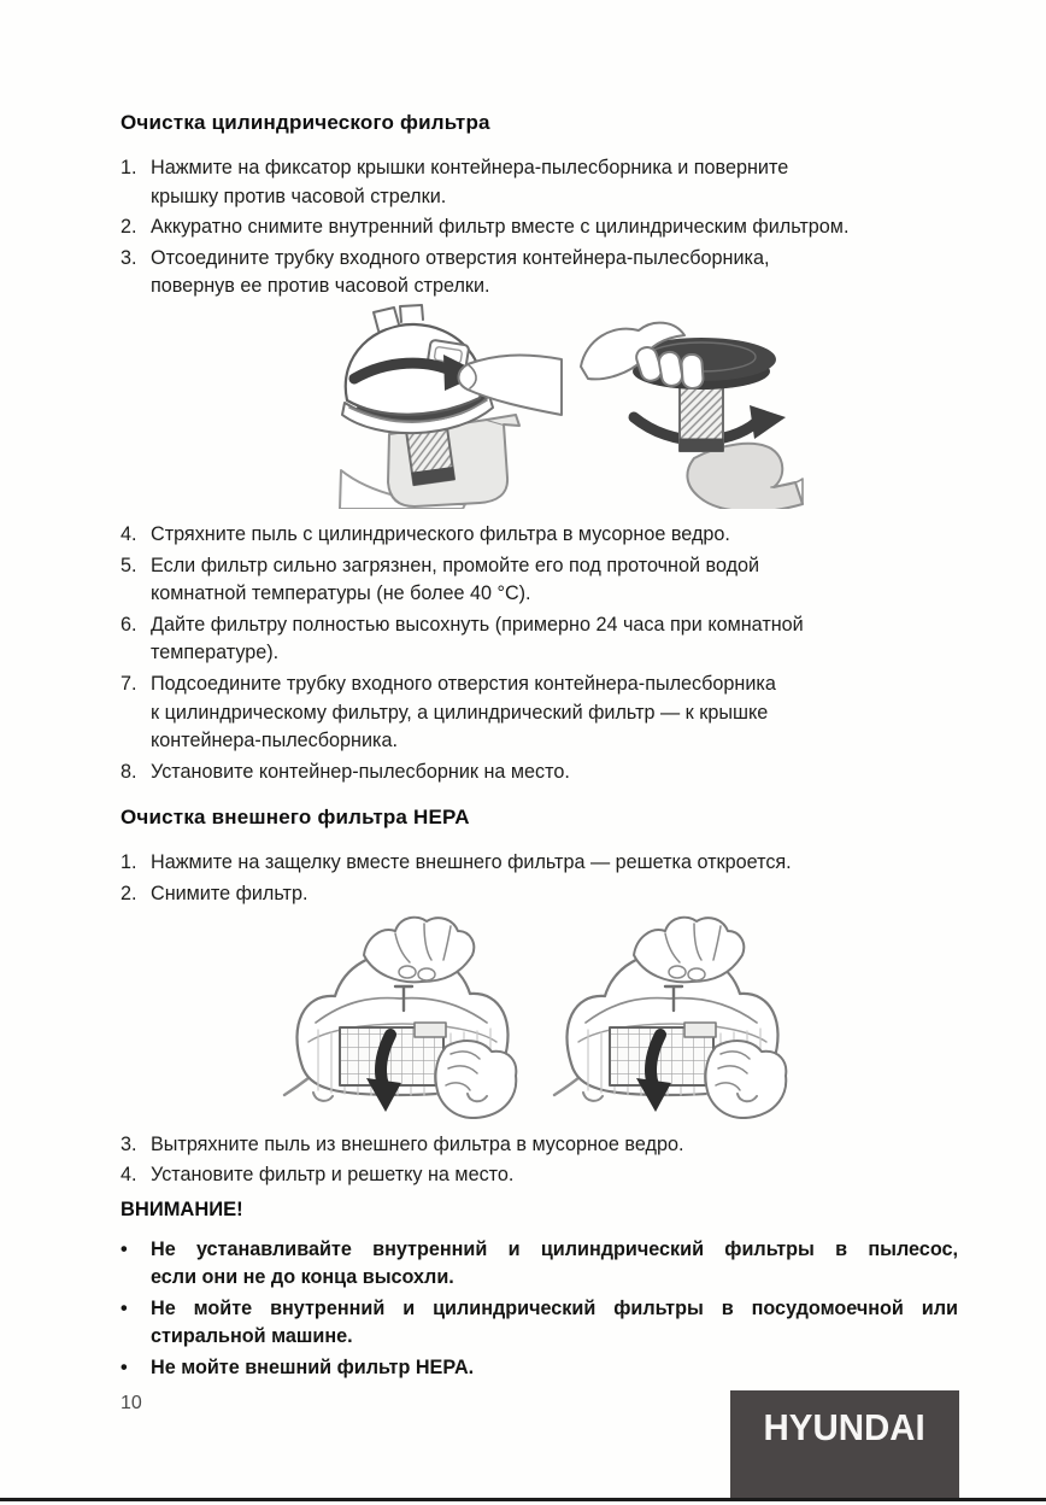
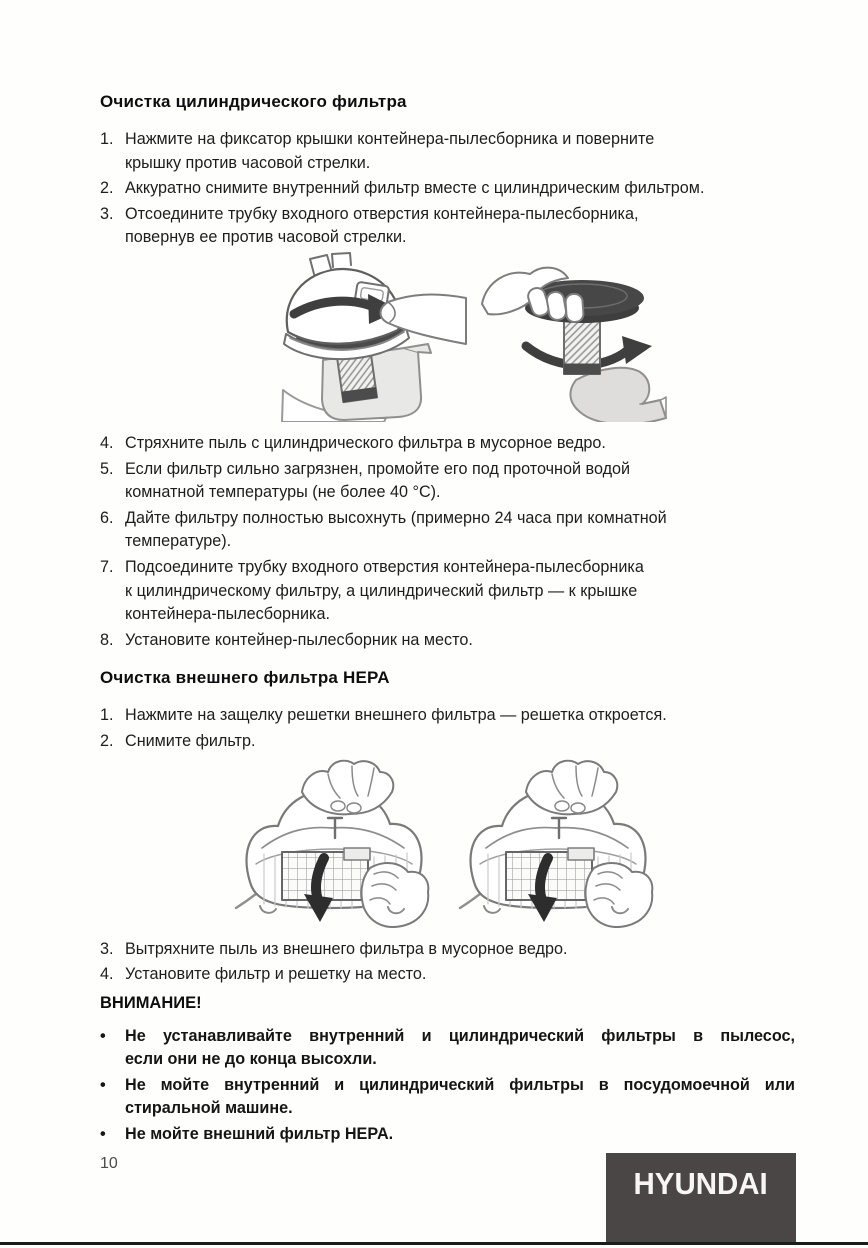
  Очистка цилиндрического фильтра
  1.
  Нажмите на фиксатор крышки контейнера-пылесборника и поверните
  крышку против часовой стрелки.
  2.
  Аккуратно снимите внутренний фильтр вместе с цилиндрическим фильтром.
  3.
  Отсоедините трубку входного отверстия контейнера-пылесборника,
  повернув ее против часовой стрелки.
  4.
  Стряхните пыль с цилиндрического фильтра в мусорное ведро.
  5.
  Если фильтр сильно загрязнен, промойте его под проточной водой
  комнатной температуры (не более 40 °C).
  6.
  Дайте фильтру полностью высохнуть (примерно 24 часа при комнатной
  температуре).
  7.
  Подсоедините трубку входного отверстия контейнера-пылесборника
  к цилиндрическому фильтру, а цилиндрический фильтр — к крышке
  контейнера-пылесборника.
  8.
  Установите контейнер-пылесборник на место.
  Очистка внешнего фильтра HEPA
  1.
- Нажмите на защелку вместе внешнего фильтра — решетка откроется.
+ Нажмите на защелку решетки внешнего фильтра — решетка откроется.
  2.
  Снимите фильтр.
  3.
  Вытряхните пыль из внешнего фильтра в мусорное ведро.
  4.
  Установите фильтр и решетку на место.
  ВНИМАНИЕ!
  •
  Не устанавливайте внутренний и цилиндрический фильтры в пылесос,
  если они не до конца высохли.
  •
  Не мойте внутренний и цилиндрический фильтры в посудомоечной или
  стиральной машине.
  •
  Не мойте внешний фильтр HEPA.
  10
  HYUNDAI
